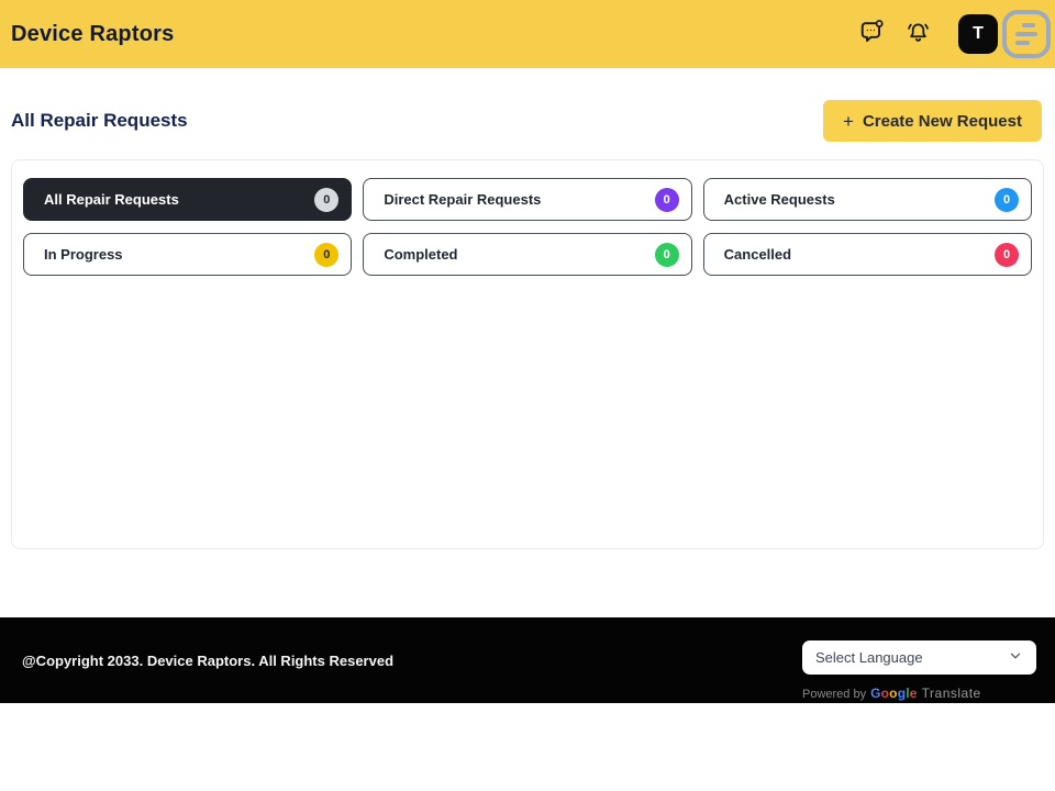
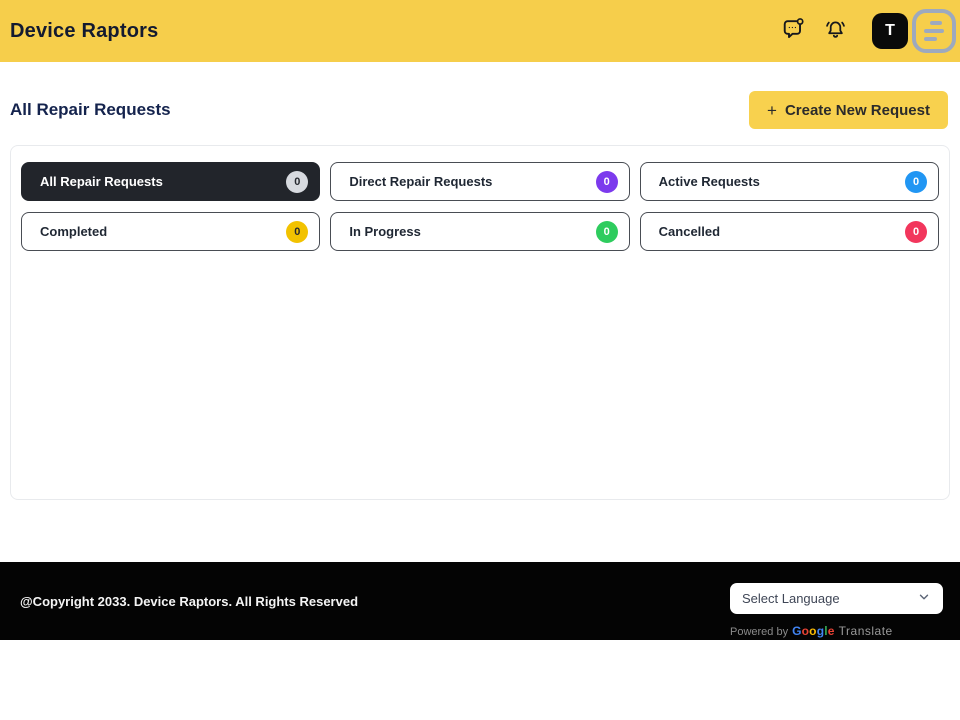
  Device Raptors
  T
  All Repair Requests
  +
  Create New Request
  All Repair Requests
  0
  Direct Repair Requests
  0
  Active Requests
  0
- In Progress
+ Completed
  0
- Completed
+ In Progress
  0
  Cancelled
  0
  @Copyright 2033. Device Raptors. All Rights Reserved
  Select Language
  Powered by
  Google
  Translate
